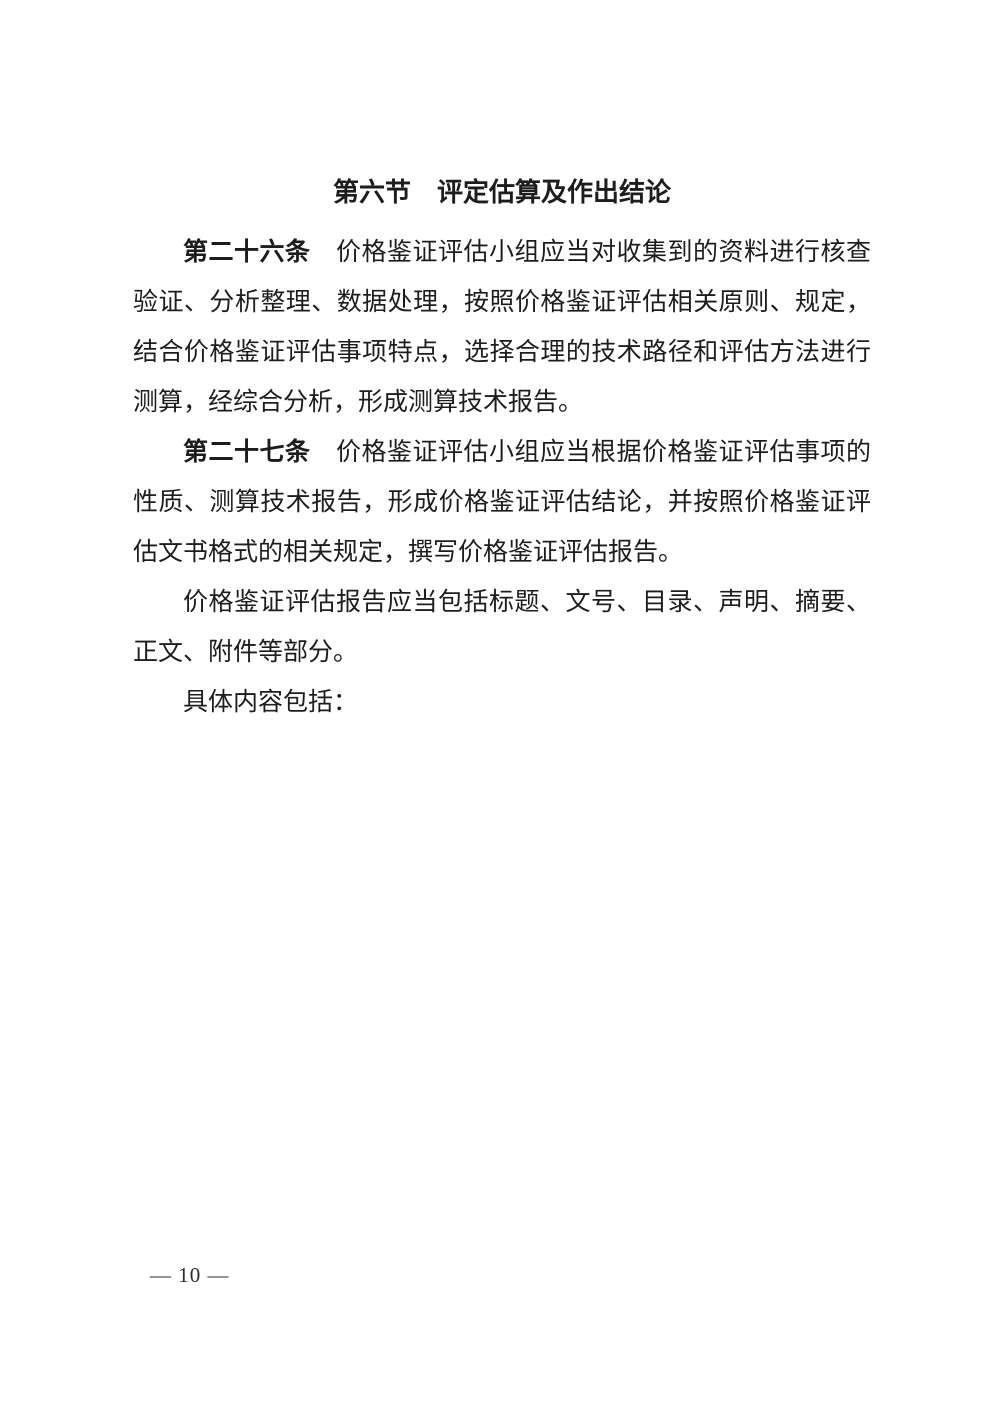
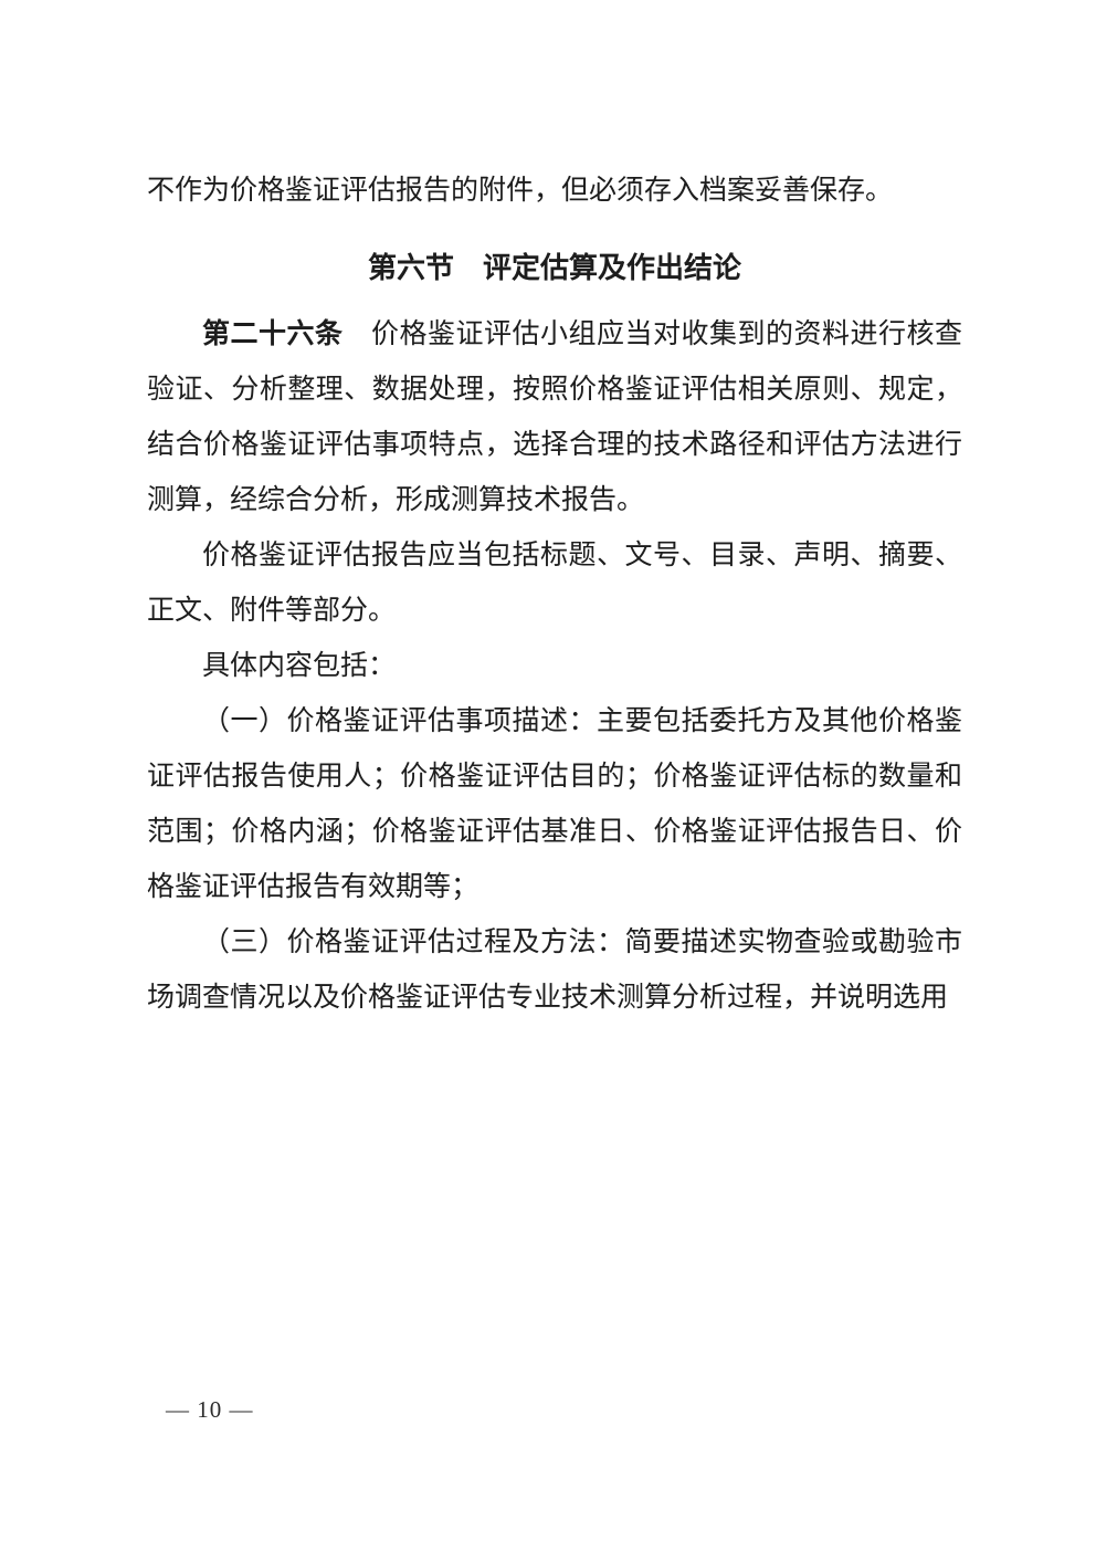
+ 不作为价格鉴证评估报告的附件，但必须存入档案妥善保存。
  第六节 评定估算及作出结论
  第二十六条 价格鉴证评估小组应当对收集到的资料进行核查验证、分析整理、数据处理，按照价格鉴证评估相关原则、规定，结合价格鉴证评估事项特点，选择合理的技术路径和评估方法进行测算，经综合分析，形成测算技术报告。
- 第二十七条 价格鉴证评估小组应当根据价格鉴证评估事项的性质、测算技术报告，形成价格鉴证评估结论，并按照价格鉴证评估文书格式的相关规定，撰写价格鉴证评估报告。
  价格鉴证评估报告应当包括标题、文号、目录、声明、摘要、正文、附件等部分。
  具体内容包括：
+ （一）价格鉴证评估事项描述：主要包括委托方及其他价格鉴证评估报告使用人；价格鉴证评估目的；价格鉴证评估标的数量和范围；价格内涵；价格鉴证评估基准日、价格鉴证评估报告日、价格鉴证评估报告有效期等；
+ （三）价格鉴证评估过程及方法：简要描述实物查验或勘验市场调查情况以及价格鉴证评估专业技术测算分析过程，并说明选用
  — 10 —
